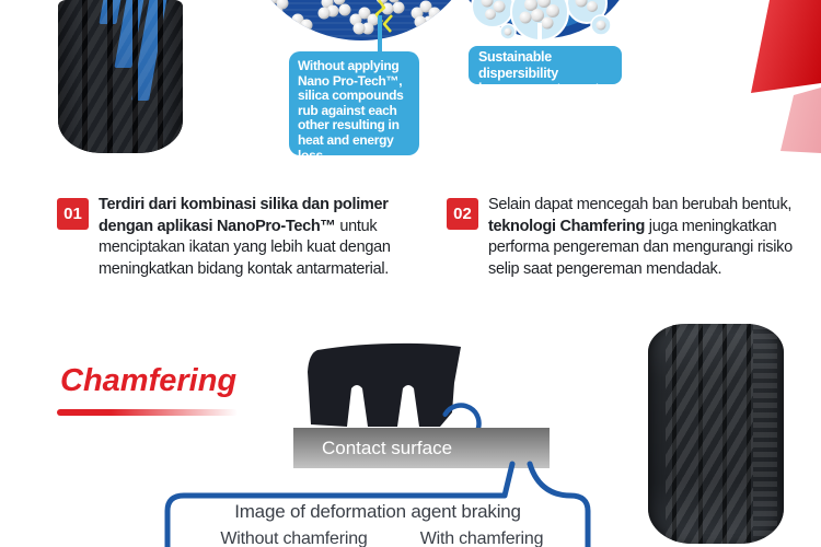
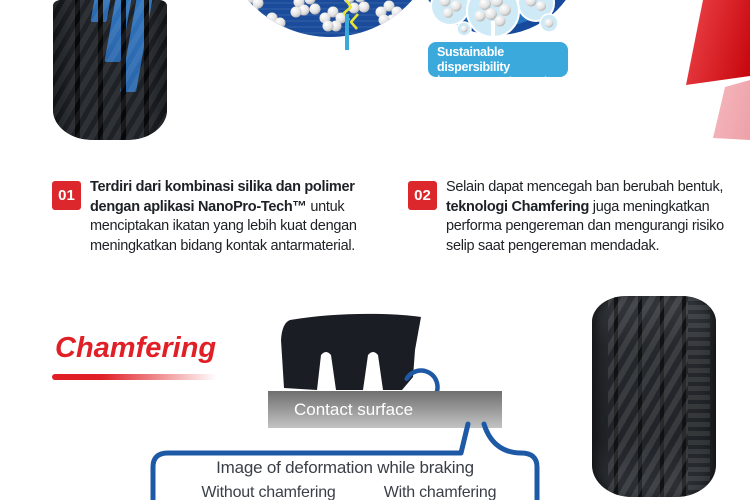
- Without applying
- Nano Pro-Tech™,
- silica compounds
- rub against each
- other resulting in
- heat and energy loss
  Sustainable dispersibility
  improvement agent
  01
  Terdiri dari kombinasi silika dan polimer
  dengan aplikasi NanoPro-Tech™ untuk
  menciptakan ikatan yang lebih kuat dengan
  meningkatkan bidang kontak antarmaterial.
  02
  Selain dapat mencegah ban berubah bentuk,
  teknologi Chamfering juga meningkatkan
  performa pengereman dan mengurangi risiko
  selip saat pengereman mendadak.
  Chamfering
  Contact surface
- Image of deformation agent braking
+ Image of deformation while braking
  Without chamfering
  With chamfering
